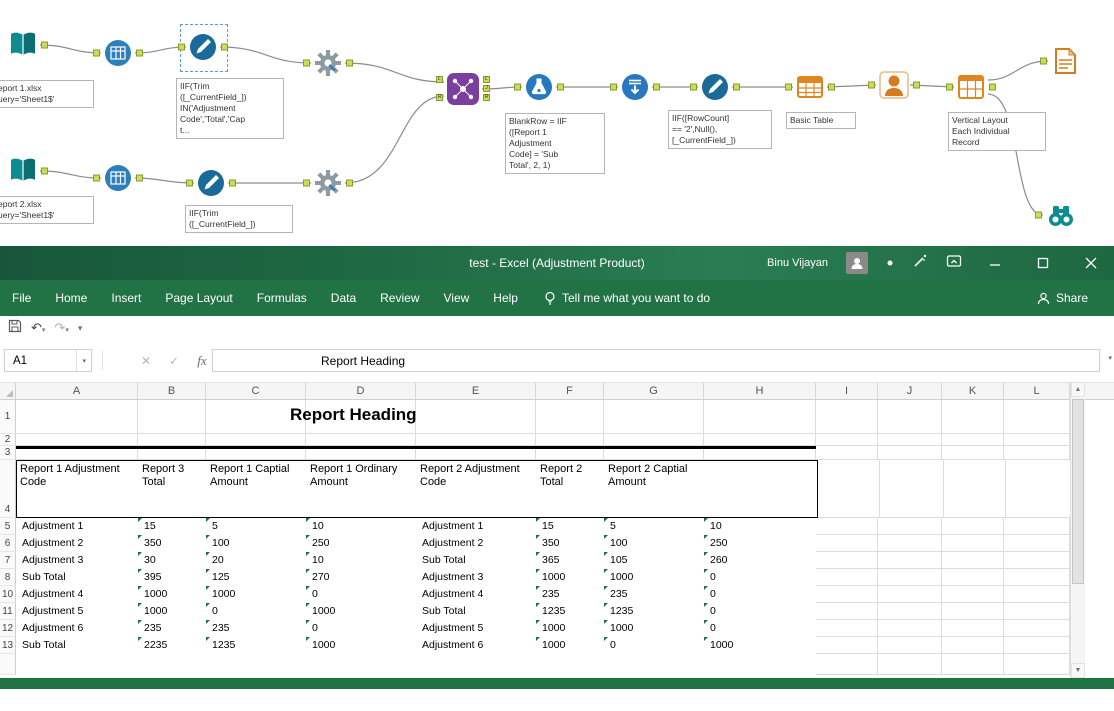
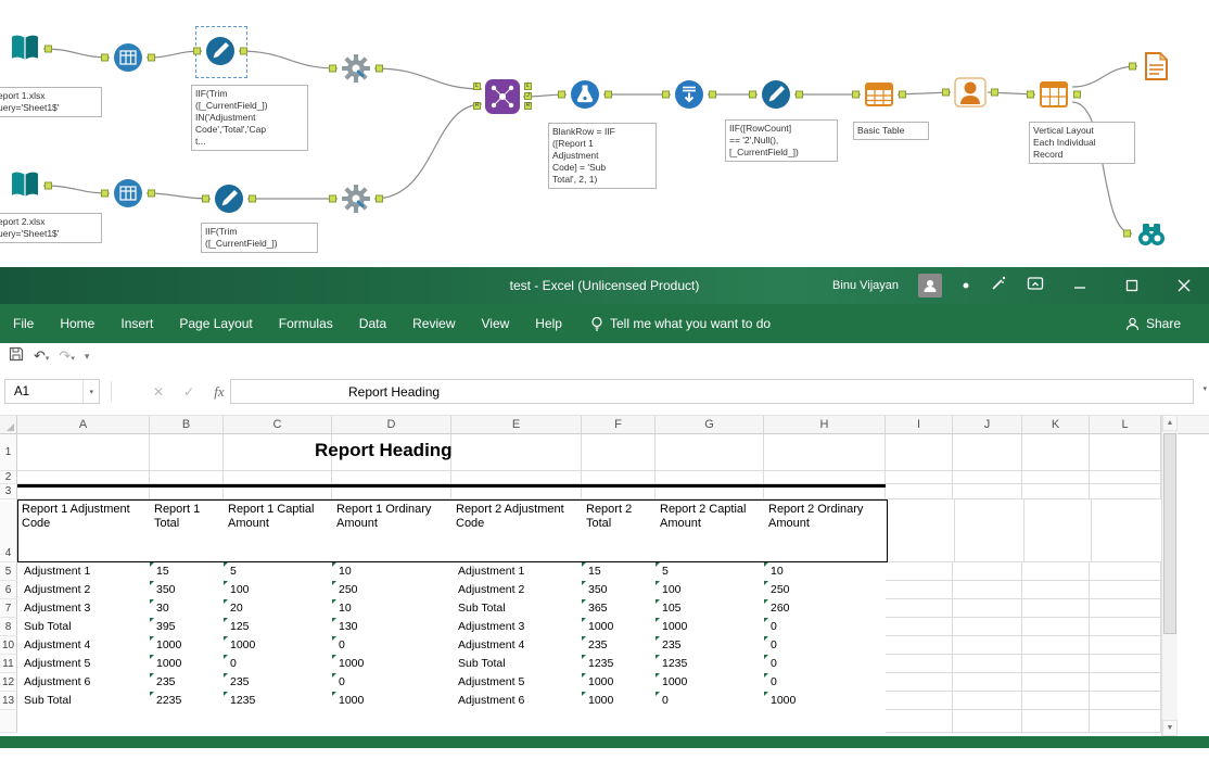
  eport 1.xlsx
  uery='Sheet1$'
  eport 2.xlsx
  uery='Sheet1$'
  IIF(Trim
  ([_CurrentField_])
  IN('Adjustment
  Code','Total','Cap
  t...
  IIF(Trim
  ([_CurrentField_])
  BlankRow = IIF
  ([Report 1
  Adjustment
  Code] = 'Sub
  Total', 2, 1)
  IIF([RowCount]
  == '2',Null(),
  [_CurrentField_])
  Basic Table
  Vertical Layout
  Each Individual
  Record
- test - Excel (Adjustment Product)
+ test - Excel (Unlicensed Product)
  Binu Vijayan
  File
  Home
  Insert
  Page Layout
  Formulas
  Data
  Review
  View
  Help
  Tell me what you want to do
  Share
  ▾
  A1
  ✕
  ✓
  fx
  Report Heading
  A
  B
  C
  D
  E
  F
  G
  H
  I
  J
  K
  L
  Report Heading
  1
  2
  3
  4
  Report 1 Adjustment Code
- Report 3 Total
+ Report 1 Total
  Report 1 Captial Amount
  Report 1 Ordinary Amount
  Report 2 Adjustment Code
  Report 2 Total
  Report 2 Captial Amount
+ Report 2 Ordinary Amount
  5
  Adjustment 1
  15
  5
  10
  Adjustment 1
  15
  5
  10
  6
  Adjustment 2
  350
  100
  250
  Adjustment 2
  350
  100
  250
  7
  Adjustment 3
  30
  20
  10
  Sub Total
  365
  105
  260
  8
  Sub Total
  395
  125
- 270
+ 130
  Adjustment 3
  1000
  1000
  0
  10
  Adjustment 4
  1000
  1000
  0
  Adjustment 4
  235
  235
  0
  11
  Adjustment 5
  1000
  0
  1000
  Sub Total
  1235
  1235
  0
  12
  Adjustment 6
  235
  235
  0
  Adjustment 5
  1000
  1000
  0
  13
  Sub Total
  2235
  1235
  1000
  Adjustment 6
  1000
  0
  1000
